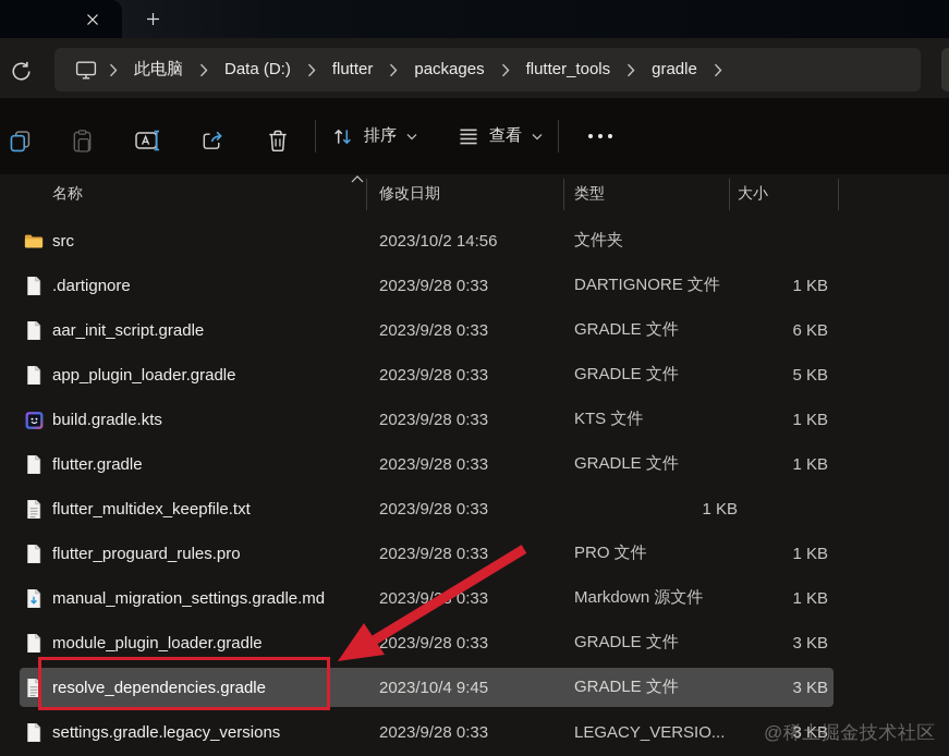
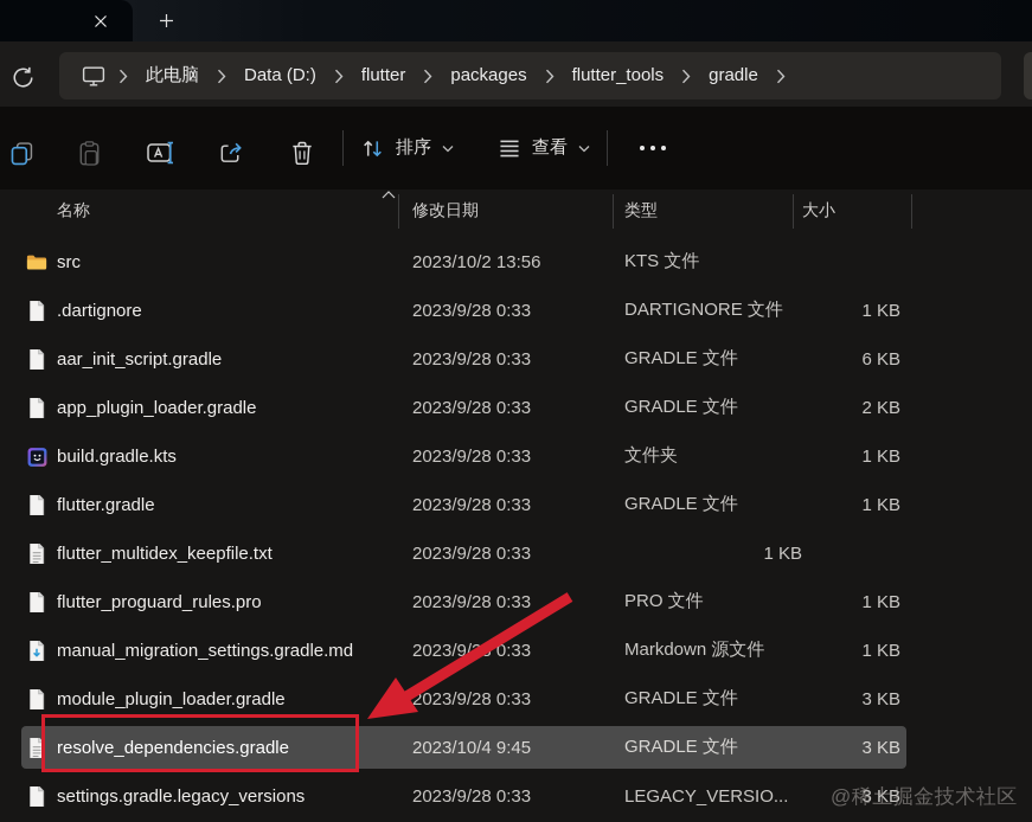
  此电脑
  Data (D:)
  flutter
  packages
  flutter_tools
  gradle
  排序
  查看
  名称
  修改日期
  类型
  大小
  src
- 2023/10/2 14:56
+ 2023/10/2 13:56
- 文件夹
+ KTS 文件
  .dartignore
  2023/9/28 0:33
  DARTIGNORE 文件
  1 KB
  aar_init_script.gradle
  2023/9/28 0:33
  GRADLE 文件
  6 KB
  app_plugin_loader.gradle
  2023/9/28 0:33
  GRADLE 文件
- 5 KB
+ 2 KB
  build.gradle.kts
  2023/9/28 0:33
- KTS 文件
+ 文件夹
  1 KB
  flutter.gradle
  2023/9/28 0:33
  GRADLE 文件
  1 KB
  flutter_multidex_keepfile.txt
  2023/9/28 0:33
  1 KB
  flutter_proguard_rules.pro
  2023/9/28 0:33
  PRO 文件
  1 KB
  manual_migration_settings.gradle.md
  2023/9/ 0:33
  Markdown 源文件
  1 KB
  module_plugin_loader.gradle
  2023/9/28 0:33
  GRADLE 文件
  3 KB
  resolve_dependencies.gradle
  2023/10/4 9:45
  GRADLE 文件
  3 KB
  settings.gradle.legacy_versions
  2023/9/28 0:33
  LEGACY_VERSIO...
  3 KB
  @稀土掘金技术社区
